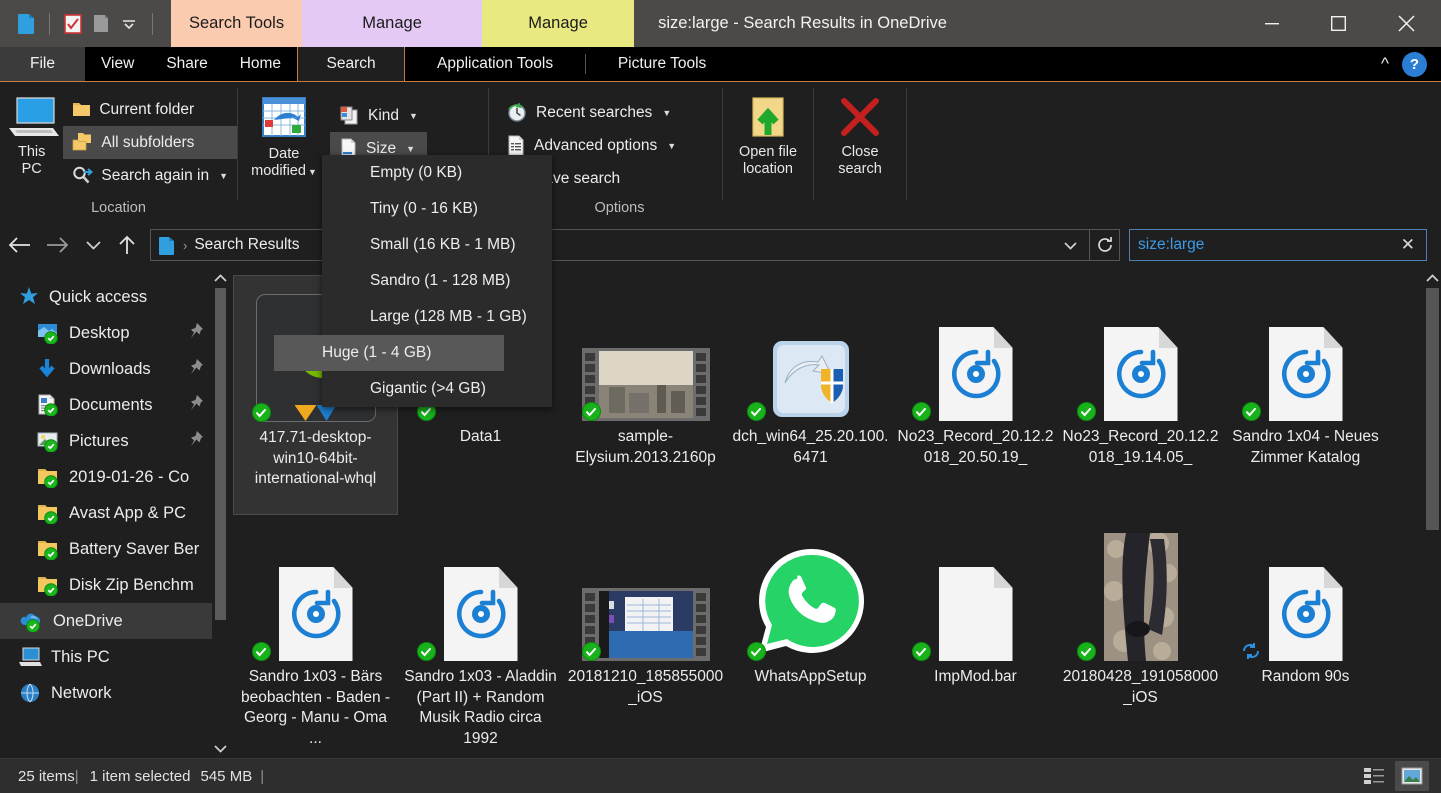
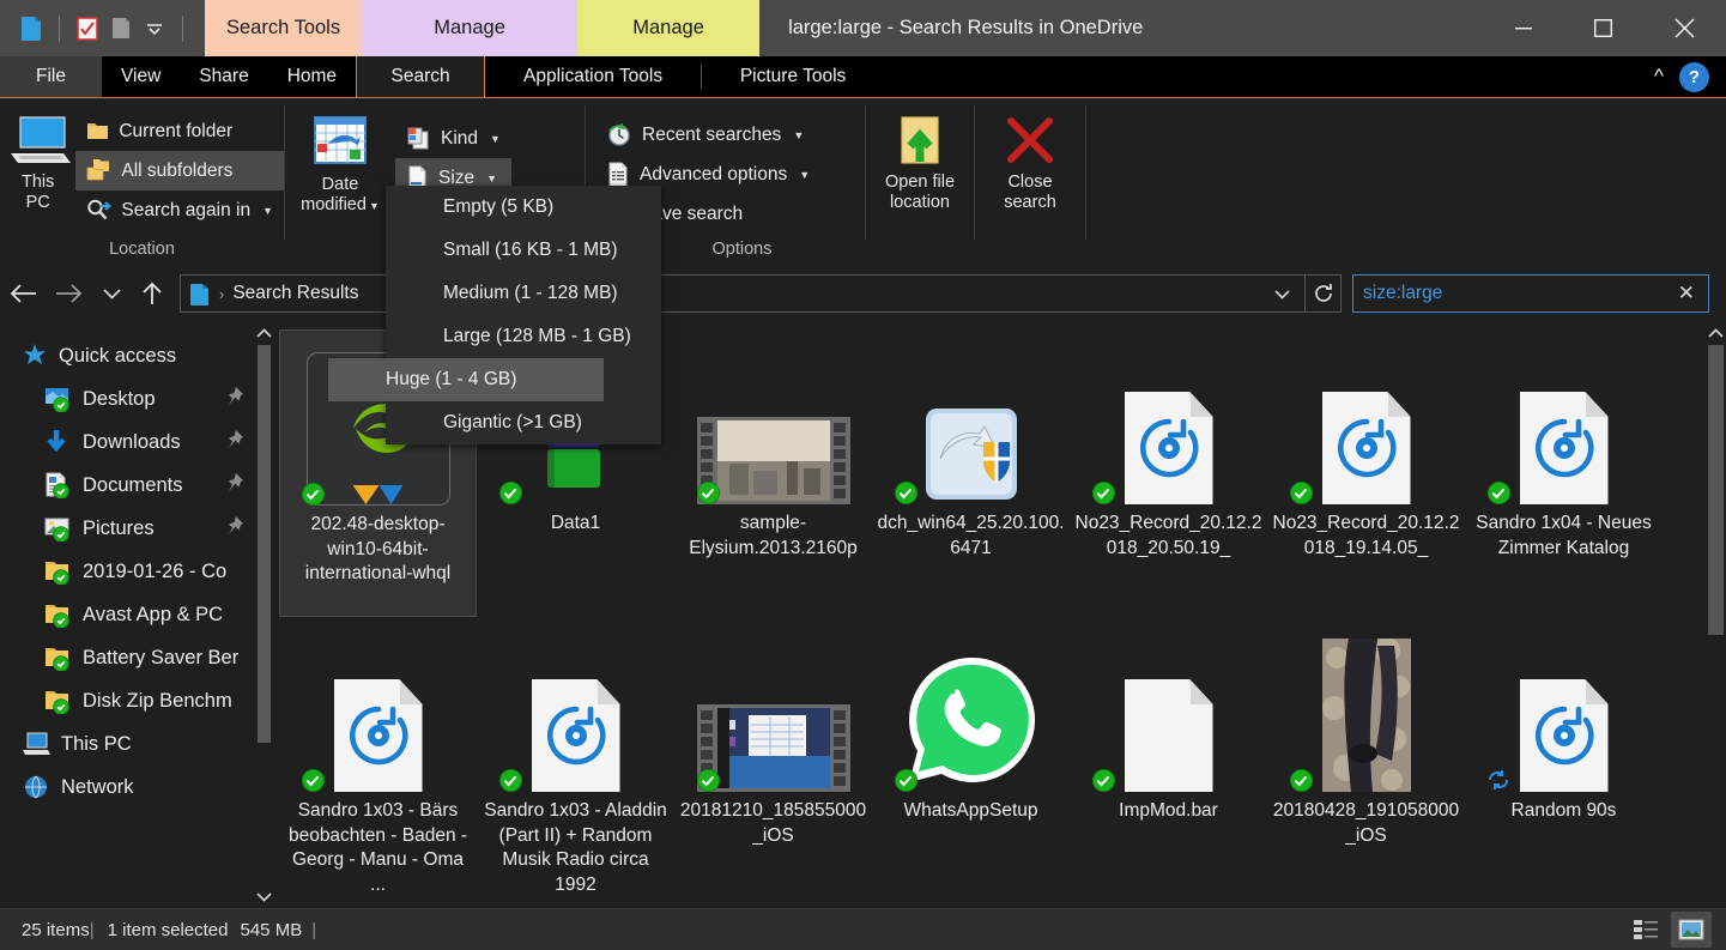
  Search Tools
  Manage
  Manage
- size:large - Search Results in OneDrive
+ large:large - Search Results in OneDrive
  File
  View
  Share
  Home
  Search
  Application Tools
  Picture Tools
  ^
  ?
  This
  PC
  Current folder
  All subfolders
  Search again in
  ▼
  Location
  Date
  modified ▼
  Kind
  ▼
  Size
  ▼
  Recent searches
  ▼
  Advanced options
  ▼
  ve search
  Options
  Open file
  location
  Close
  search
  ›
  Search Results
  size:large
  ✕
  Quick access
  Desktop
  Downloads
  Documents
  Pictures
  2019-01-26 - Co
  Avast App & PC
  Battery Saver Ber
  Disk Zip Benchm
- OneDrive
  This PC
  Network
- 417.71-desktop-win10-64bit-international-whql
+ 202.48-desktop-win10-64bit-international-whql
  Data1
  sample-Elysium.2013.2160p
  dch_win64_25.20.100.6471
  No23_Record_20.12.2018_20.50.19_
  No23_Record_20.12.2018_19.14.05_
  Sandro 1x04 - Neues Zimmer Katalog
  Sandro 1x03 - Bärs beobachten - Baden - Georg - Manu - Oma ...
  Sandro 1x03 - Aladdin (Part II) + Random Musik Radio circa 1992
  20181210_185855000_iOS
  WhatsAppSetup
  ImpMod.bar
  20180428_191058000_iOS
  Random 90s
- Empty (0 KB)
+ Empty (5 KB)
- Tiny (0 - 16 KB)
  Small (16 KB - 1 MB)
- Sandro (1 - 128 MB)
+ Medium (1 - 128 MB)
  Large (128 MB - 1 GB)
  Huge (1 - 4 GB)
- Gigantic (>4 GB)
+ Gigantic (>1 GB)
  25 items
  |
  1 item selected
  545 MB
  |
